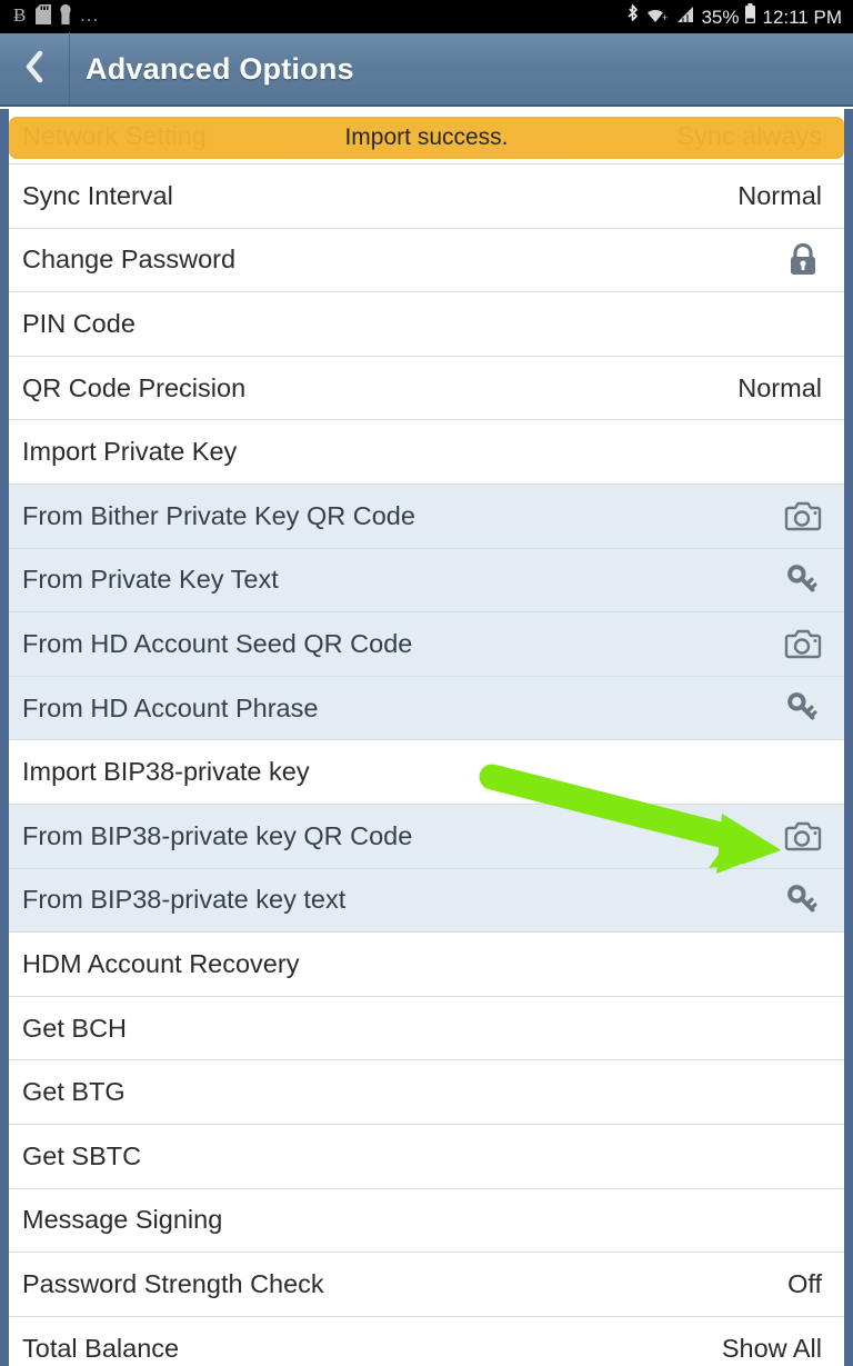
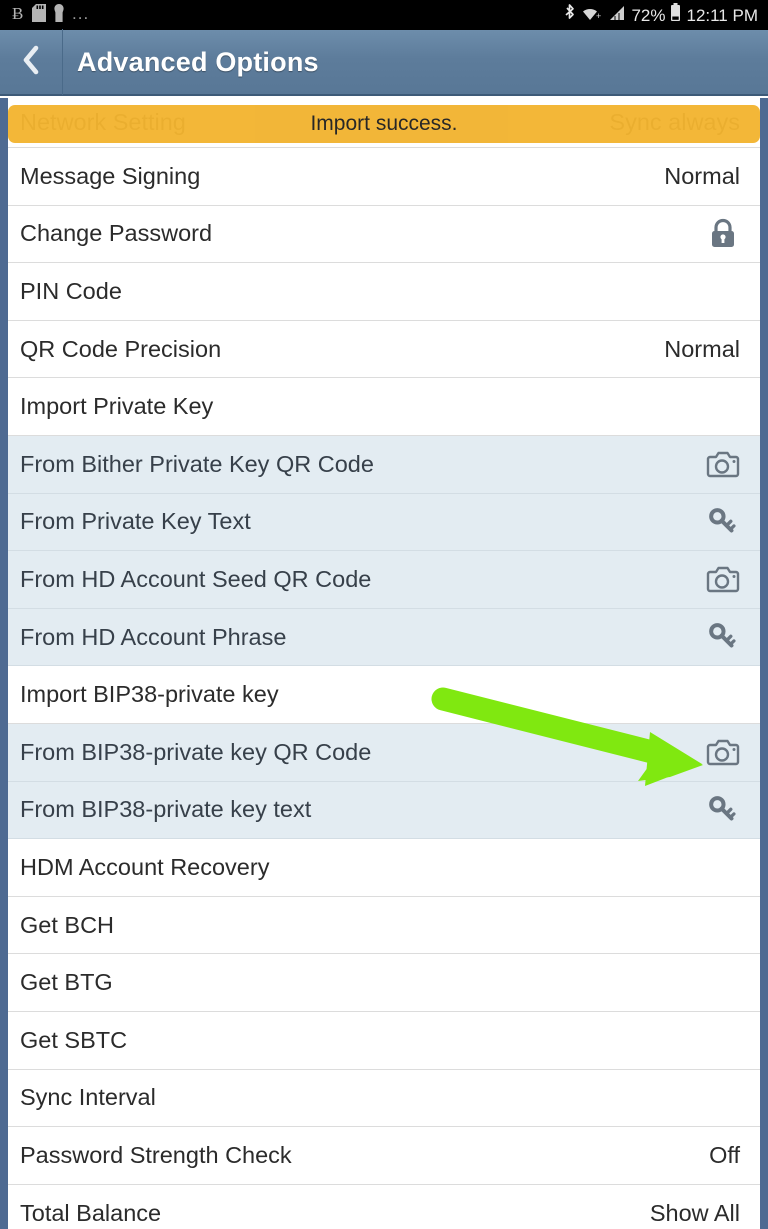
  Ƀ
  ...
  +
- 35%
+ 72%
  12:11 PM
  Advanced Options
- Sync Interval
+ Message Signing
  Normal
  Change Password
  PIN Code
  QR Code Precision
  Normal
  Import Private Key
  From Bither Private Key QR Code
  From Private Key Text
  From HD Account Seed QR Code
  From HD Account Phrase
  Import BIP38-private key
  From BIP38-private key QR Code
  From BIP38-private key text
  HDM Account Recovery
  Get BCH
  Get BTG
  Get SBTC
- Message Signing
+ Sync Interval
  Password Strength Check
  Off
  Total Balance
  Show All
  Import success.
